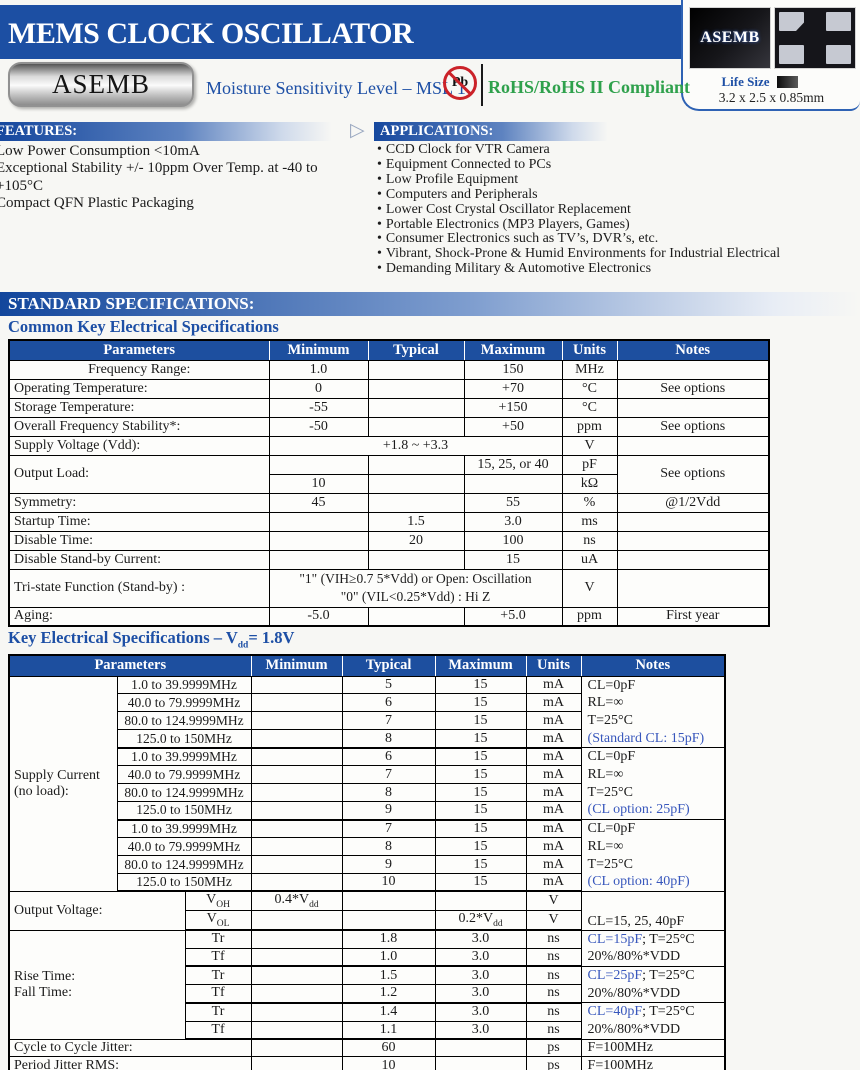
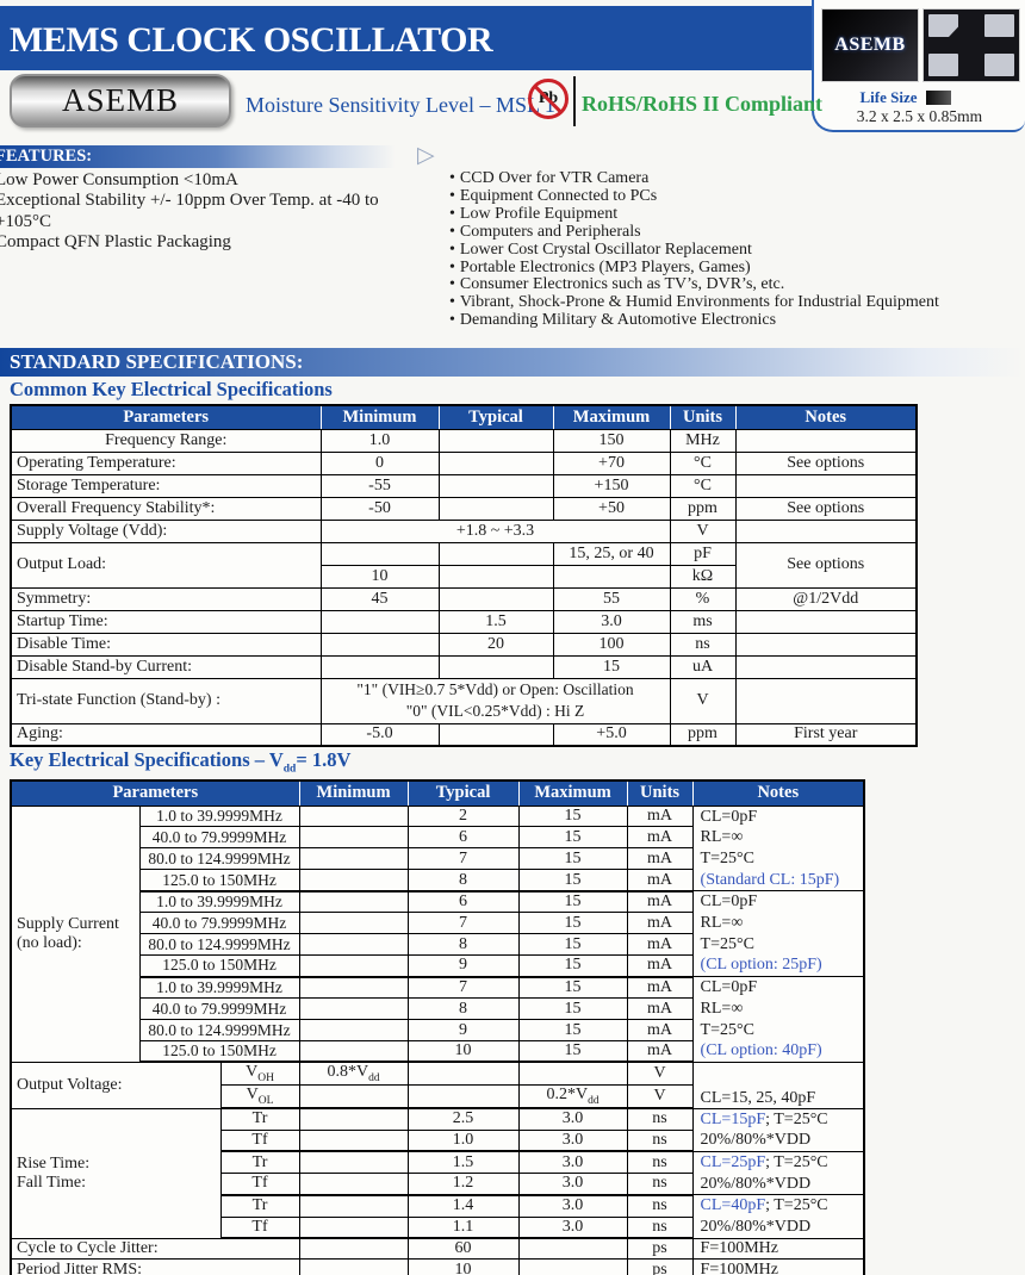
  MEMS CLOCK OSCILLATOR
  ASEMB
  Life Size
  3.2 x 2.5 x 0.85mm
  ASEMB
  Moisture Sensitivity Level – MSL 1
  RoHS/RoHS II Compliant
  FEATURES:
  Low Power Consumption <10mA
  Exceptional Stability +/- 10ppm Over Temp. at -40 to +105°C
  Compact QFN Plastic Packaging
  ▷
- APPLICATIONS:
- • CCD Clock for VTR Camera
+ • CCD Over for VTR Camera
  • Equipment Connected to PCs
  • Low Profile Equipment
  • Computers and Peripherals
  • Lower Cost Crystal Oscillator Replacement
  • Portable Electronics (MP3 Players, Games)
  • Consumer Electronics such as TV’s, DVR’s, etc.
- • Vibrant, Shock-Prone & Humid Environments for Industrial Electrical
+ • Vibrant, Shock-Prone & Humid Environments for Industrial Equipment
  • Demanding Military & Automotive Electronics
  STANDARD SPECIFICATIONS:
  Common Key Electrical Specifications
  Parameters	Minimum	Typical	Maximum	Units	Notes
  Frequency Range:	1.0		150	MHz
  Operating Temperature:	0		+70	°C	See options
  Storage Temperature:	-55		+150	°C
  Overall Frequency Stability*:	-50		+50	ppm	See options
  Supply Voltage (Vdd):	+1.8 ~ +3.3	V
  Output Load:			15, 25, or 40	pF	See options
  10			kΩ
  Symmetry:	45		55	%	@1/2Vdd
  Startup Time:		1.5	3.0	ms
  Disable Time:		20	100	ns
  Disable Stand-by Current:			15	uA
  Tri-state Function (Stand-by) :	"1" (VIH≥0.7 5*Vdd) or Open: Oscillation "0" (VIL<0.25*Vdd) : Hi Z	V
  Aging:	-5.0		+5.0	ppm	First year
  Key Electrical Specifications – Vdd= 1.8V
  Parameters	Minimum	Typical	Maximum	Units	Notes
- Supply Current (no load):	1.0 to 39.9999MHz		5	15	mA	CL=0pF RL=∞ T=25°C (Standard CL: 15pF)
+ Supply Current (no load):	1.0 to 39.9999MHz		2	15	mA	CL=0pF RL=∞ T=25°C (Standard CL: 15pF)
  40.0 to 79.9999MHz		6	15	mA
  80.0 to 124.9999MHz		7	15	mA
  125.0 to 150MHz		8	15	mA
  1.0 to 39.9999MHz		6	15	mA	CL=0pF RL=∞ T=25°C (CL option: 25pF)
  40.0 to 79.9999MHz		7	15	mA
  80.0 to 124.9999MHz		8	15	mA
  125.0 to 150MHz		9	15	mA
  1.0 to 39.9999MHz		7	15	mA	CL=0pF RL=∞ T=25°C (CL option: 40pF)
  40.0 to 79.9999MHz		8	15	mA
  80.0 to 124.9999MHz		9	15	mA
  125.0 to 150MHz		10	15	mA
- Output Voltage:	VOH	0.4*Vdd			V	CL=15, 25, 40pF
+ Output Voltage:	VOH	0.8*Vdd			V	CL=15, 25, 40pF
  VOL			0.2*Vdd	V
- Rise Time: Fall Time:	Tr		1.8	3.0	ns	CL=15pF; T=25°C 20%/80%*VDD
+ Rise Time: Fall Time:	Tr		2.5	3.0	ns	CL=15pF; T=25°C 20%/80%*VDD
  Tf		1.0	3.0	ns
  Tr		1.5	3.0	ns	CL=25pF; T=25°C 20%/80%*VDD
  Tf		1.2	3.0	ns
  Tr		1.4	3.0	ns	CL=40pF; T=25°C 20%/80%*VDD
  Tf		1.1	3.0	ns
  Cycle to Cycle Jitter:		60		ps	F=100MHz
  Period Jitter RMS:		10		ps	F=100MHz
